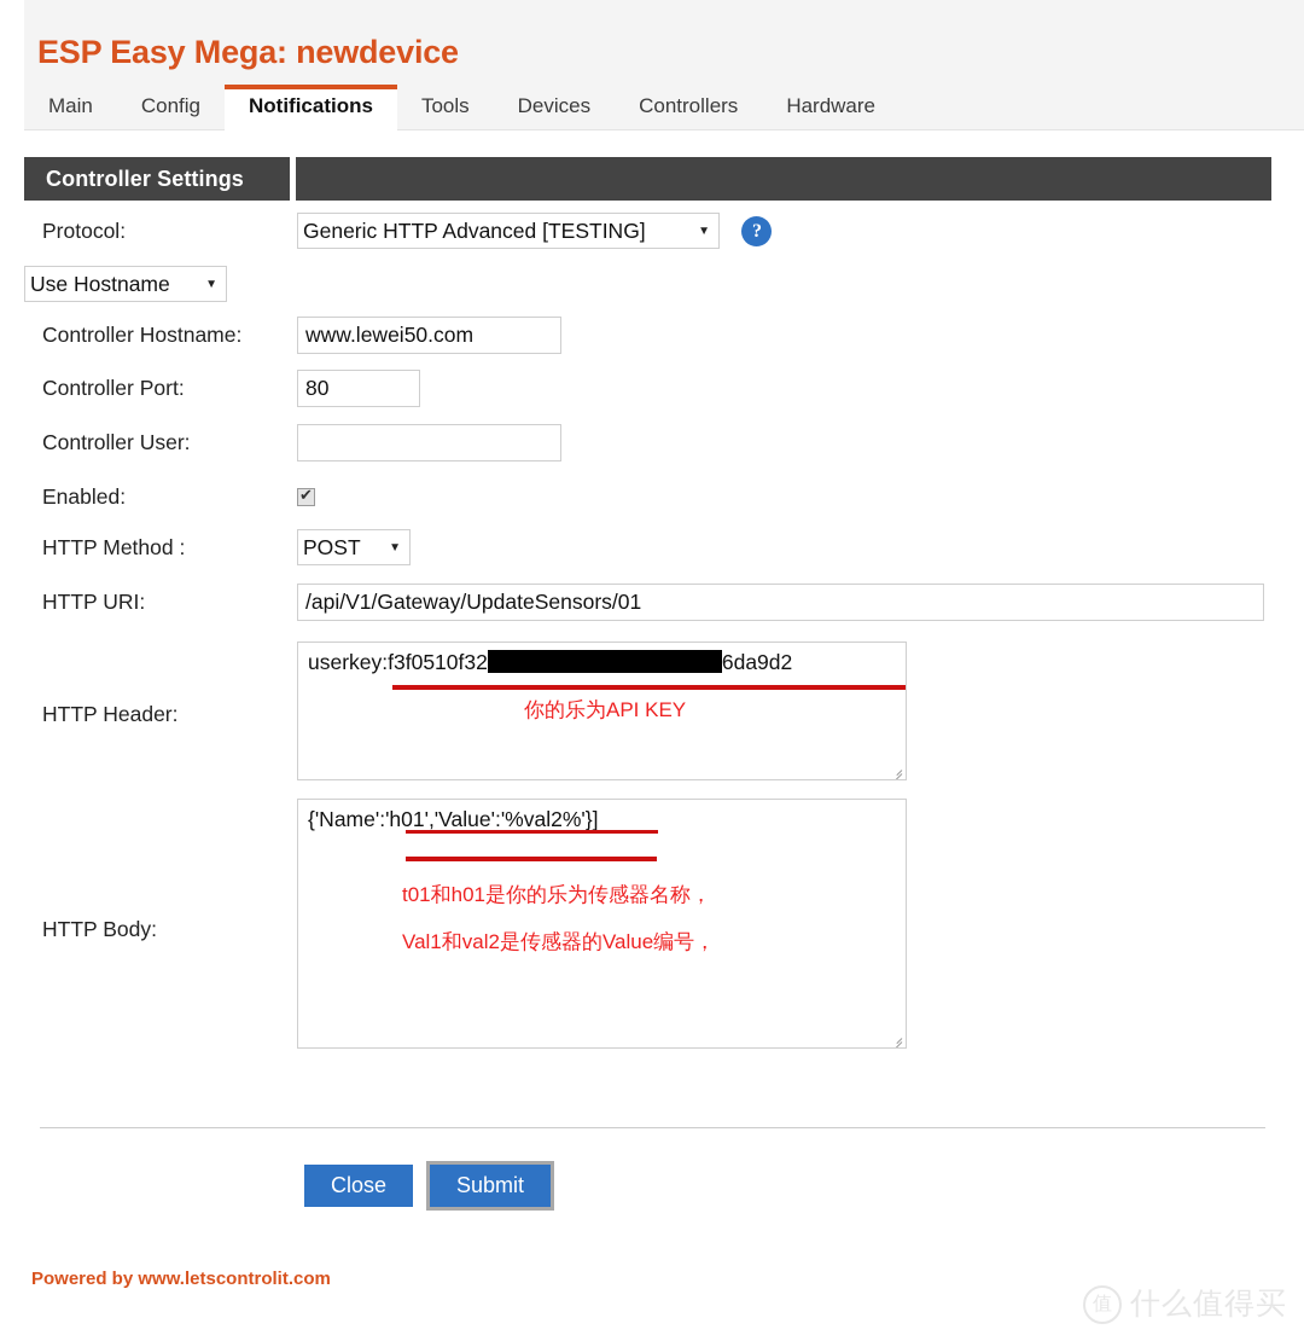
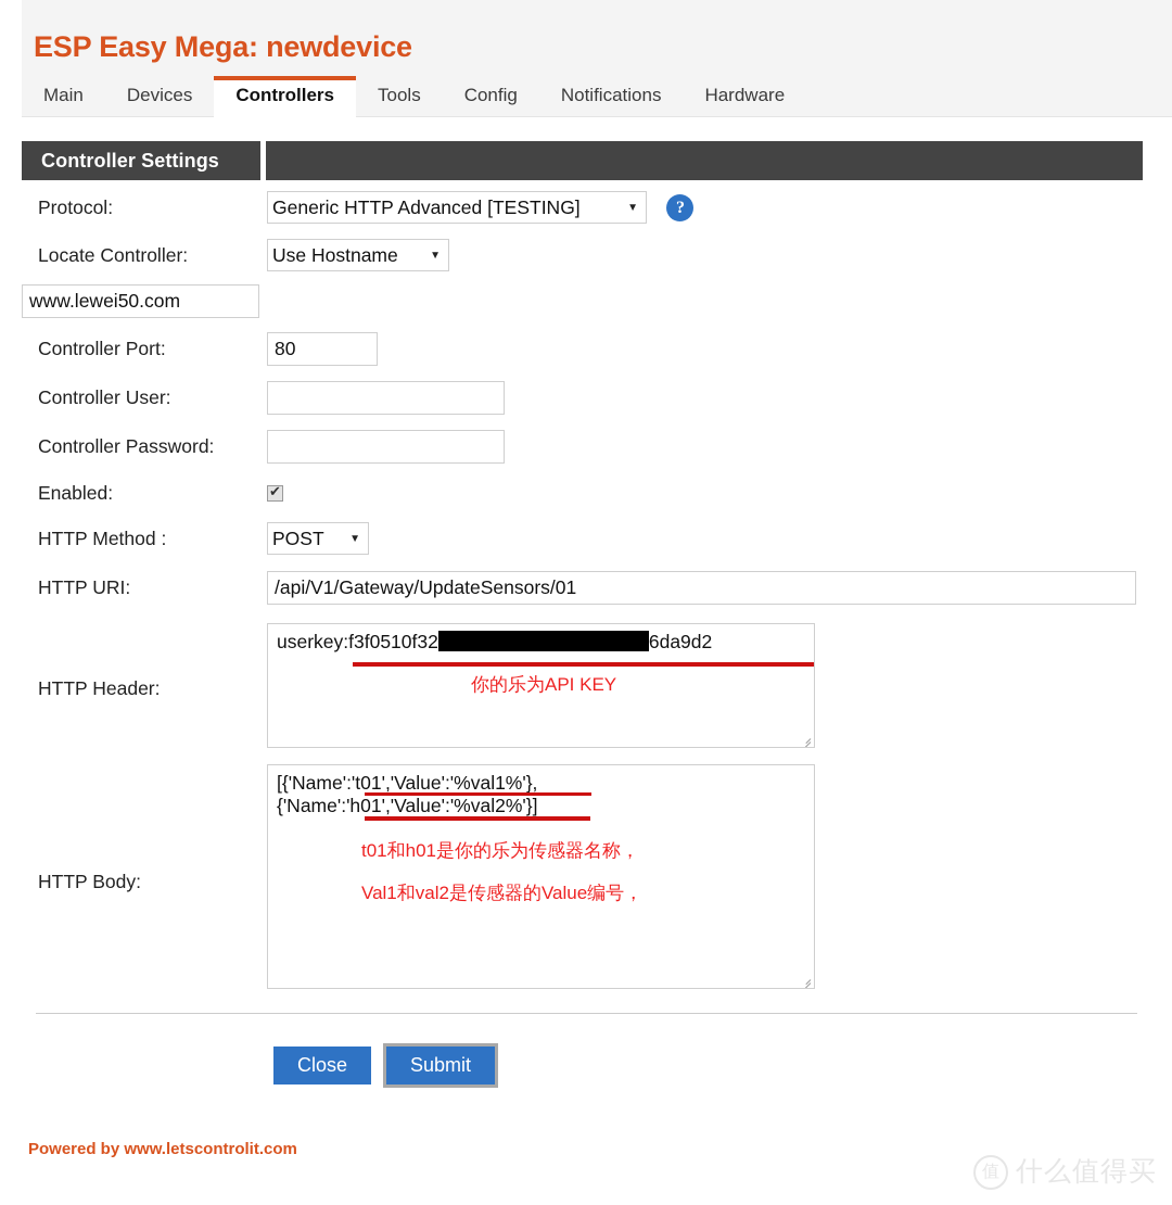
  ESP Easy Mega: newdevice
  Main
- Config
+ Devices
- Notifications
+ Controllers
  Tools
- Devices
+ Config
- Controllers
+ Notifications
  Hardware
  Controller Settings
  Protocol:
  Generic HTTP Advanced [TESTING]
  ▼
  ?
+ Locate Controller:
  Use Hostname
  ▼
- Controller Hostname:
  www.lewei50.com
  Controller Port:
  80
  Controller User:
+ Controller Password:
  Enabled:
  HTTP Method :
  POST
  ▼
  HTTP URI:
  /api/V1/Gateway/UpdateSensors/01
  HTTP Header:
  userkey:f3f0510f32 6da9d2
  你的乐为API KEY
  HTTP Body:
+ [{'Name':'t01','Value':'%val1%'},
  {'Name':'h01','Value':'%val2%'}]
  t01和h01是你的乐为传感器名称，
  Val1和val2是传感器的Value编号，
  Close
  Submit
  Powered by www.letscontrolit.com
  值
  什么值得买
